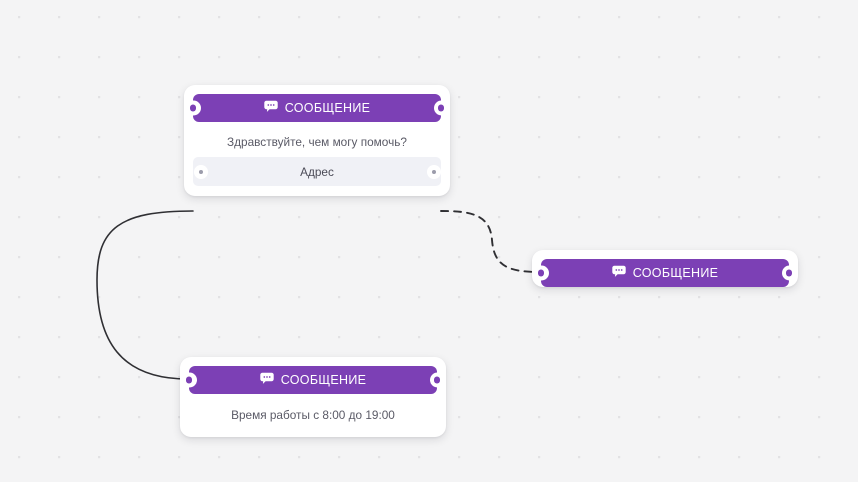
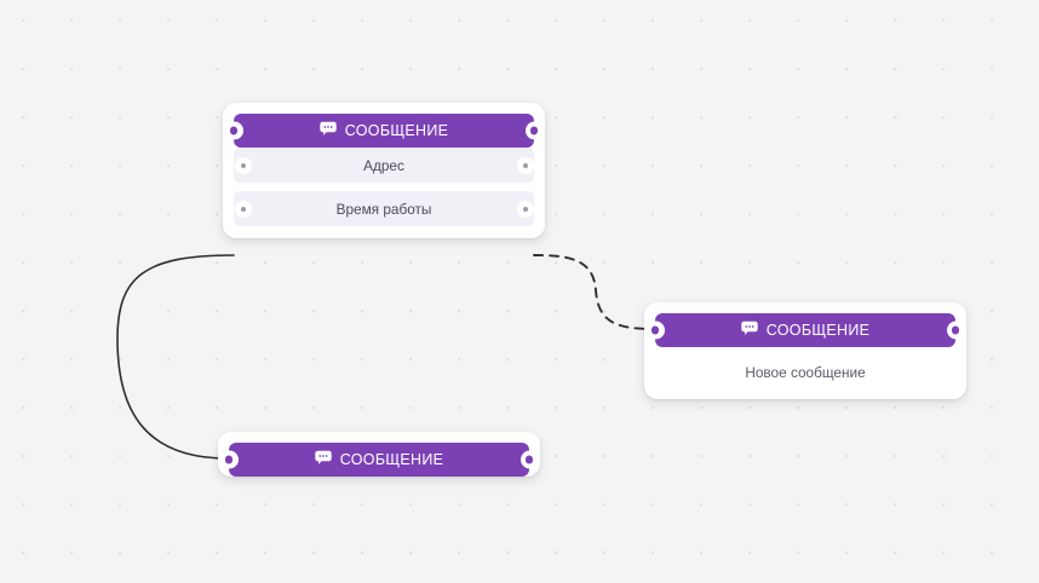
  СООБЩЕНИЕ
- Здравствуйте, чем могу помочь?
  Адрес
+ Время работы
  СООБЩЕНИЕ
+ Новое сообщение
  СООБЩЕНИЕ
- Время работы с 8:00 до 19:00
